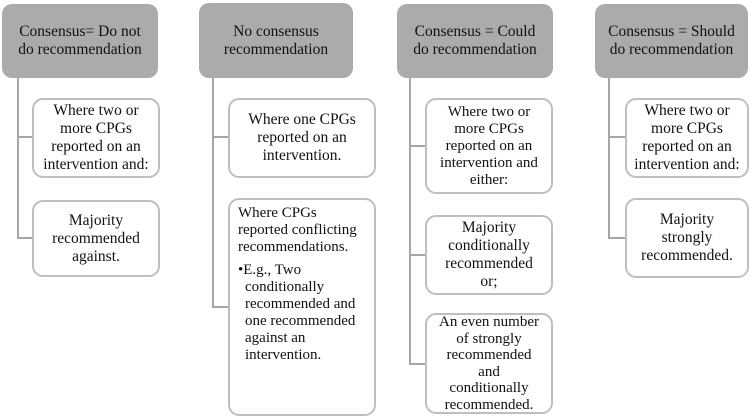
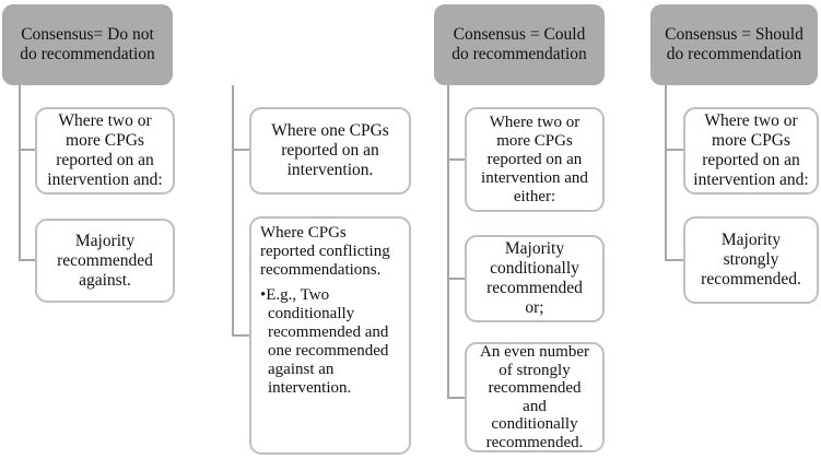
  Consensus= Do not
  do recommendation
  Where two or
  more CPGs
  reported on an
  intervention and:
  Majority
  recommended
  against.
- No consensus
- recommendation
  Where one CPGs
  reported on an
  intervention.
  Where CPGs
  reported conflicting
  recommendations.
  •E.g., Two
  conditionally
  recommended and
  one recommended
  against an
  intervention.
  Consensus = Could
  do recommendation
  Where two or
  more CPGs
  reported on an
  intervention and
  either:
  Majority
  conditionally
  recommended
  or;
  An even number
  of strongly
  recommended
  and
  conditionally
  recommended.
  Consensus = Should
  do recommendation
  Where two or
  more CPGs
  reported on an
  intervention and:
  Majority
  strongly
  recommended.
